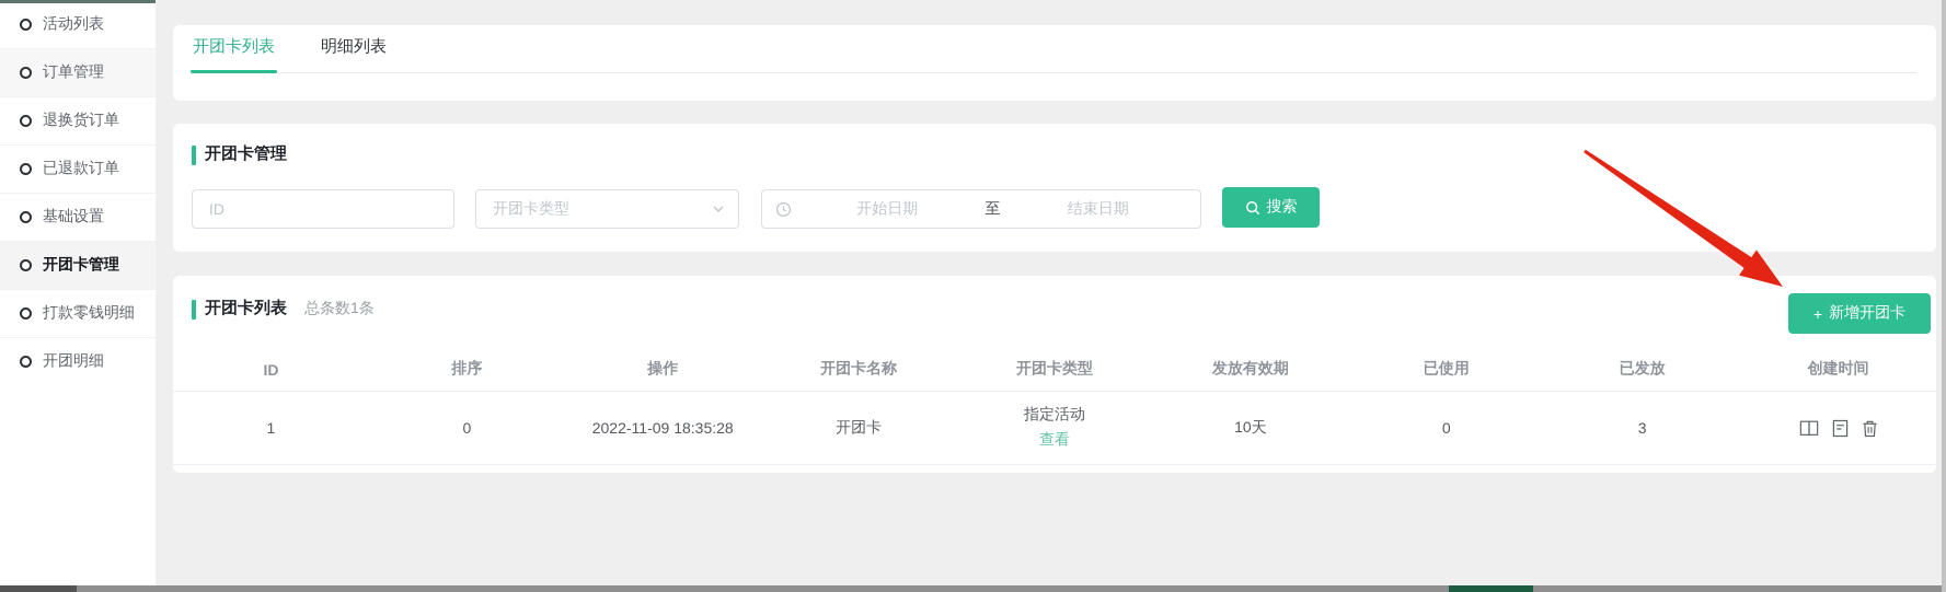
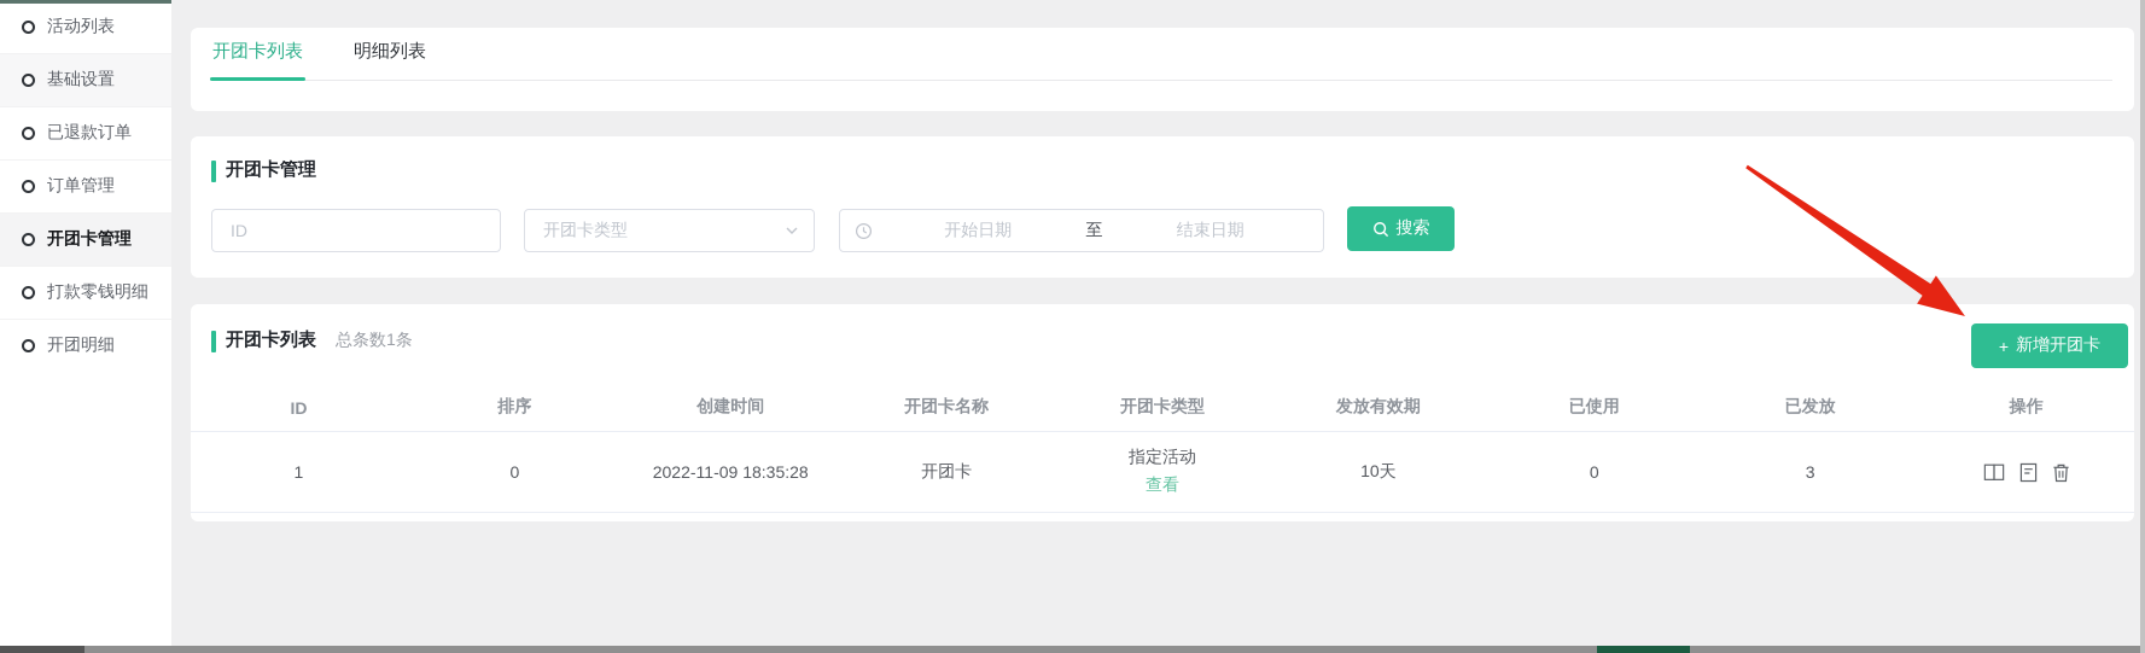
  活动列表
- 订单管理
+ 基础设置
- 退换货订单
  已退款订单
- 基础设置
+ 订单管理
  开团卡管理
  打款零钱明细
  开团明细
  开团卡列表
  明细列表
  开团卡管理
  ID
  开团卡类型
  开始日期
  至
  结束日期
  搜索
  开团卡列表
  总条数1条
  +
  新增开团卡
  ID
  排序
- 操作
+ 创建时间
  开团卡名称
  开团卡类型
  发放有效期
  已使用
  已发放
- 创建时间
+ 操作
  1
  0
  2022-11-09 18:35:28
  开团卡
  指定活动
  查看
  10天
  0
  3
